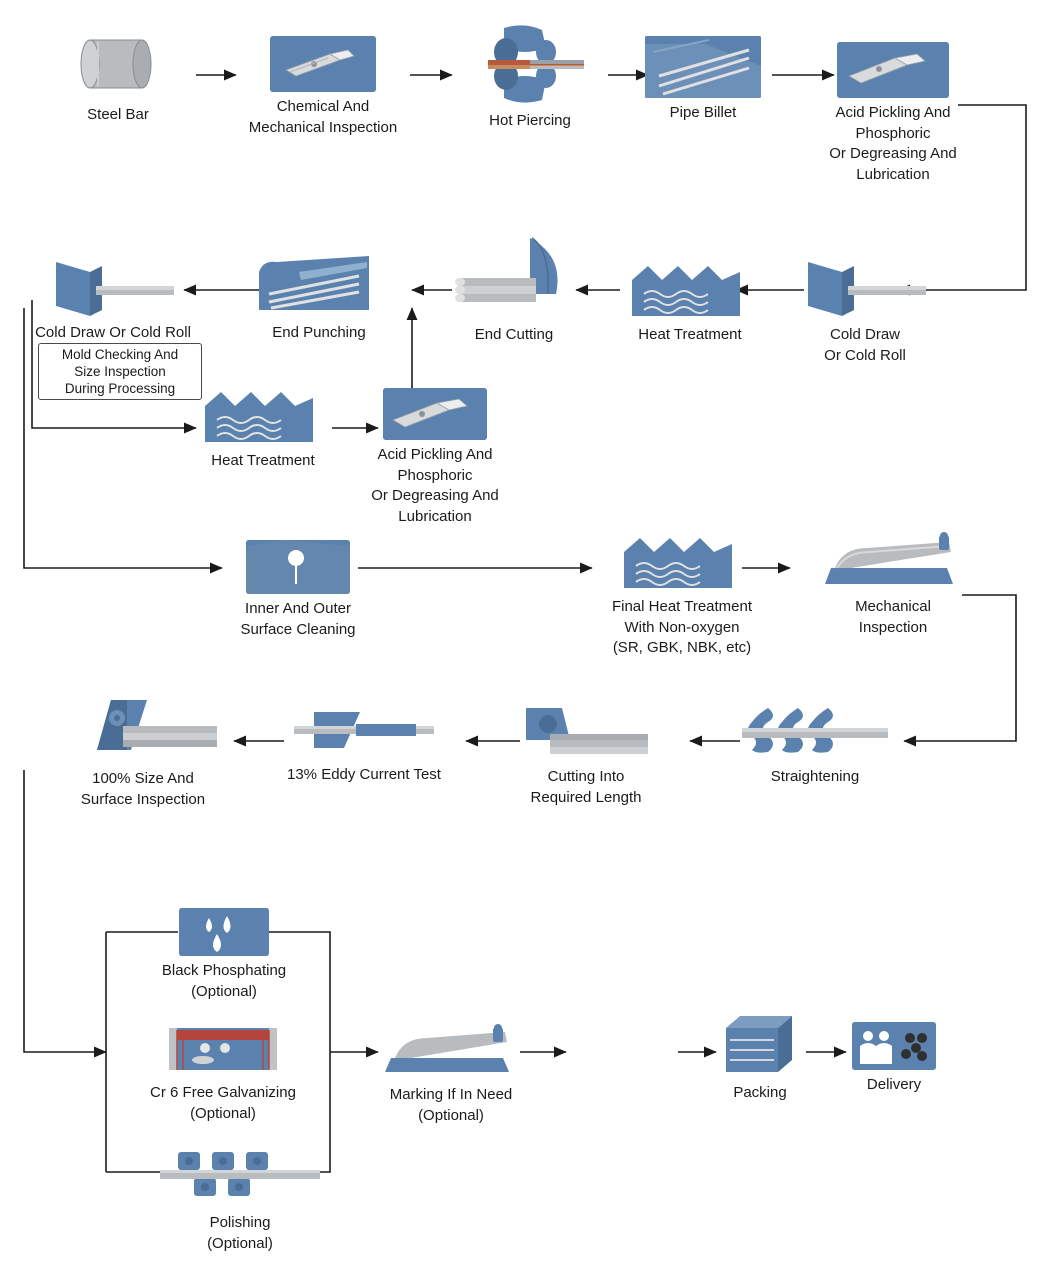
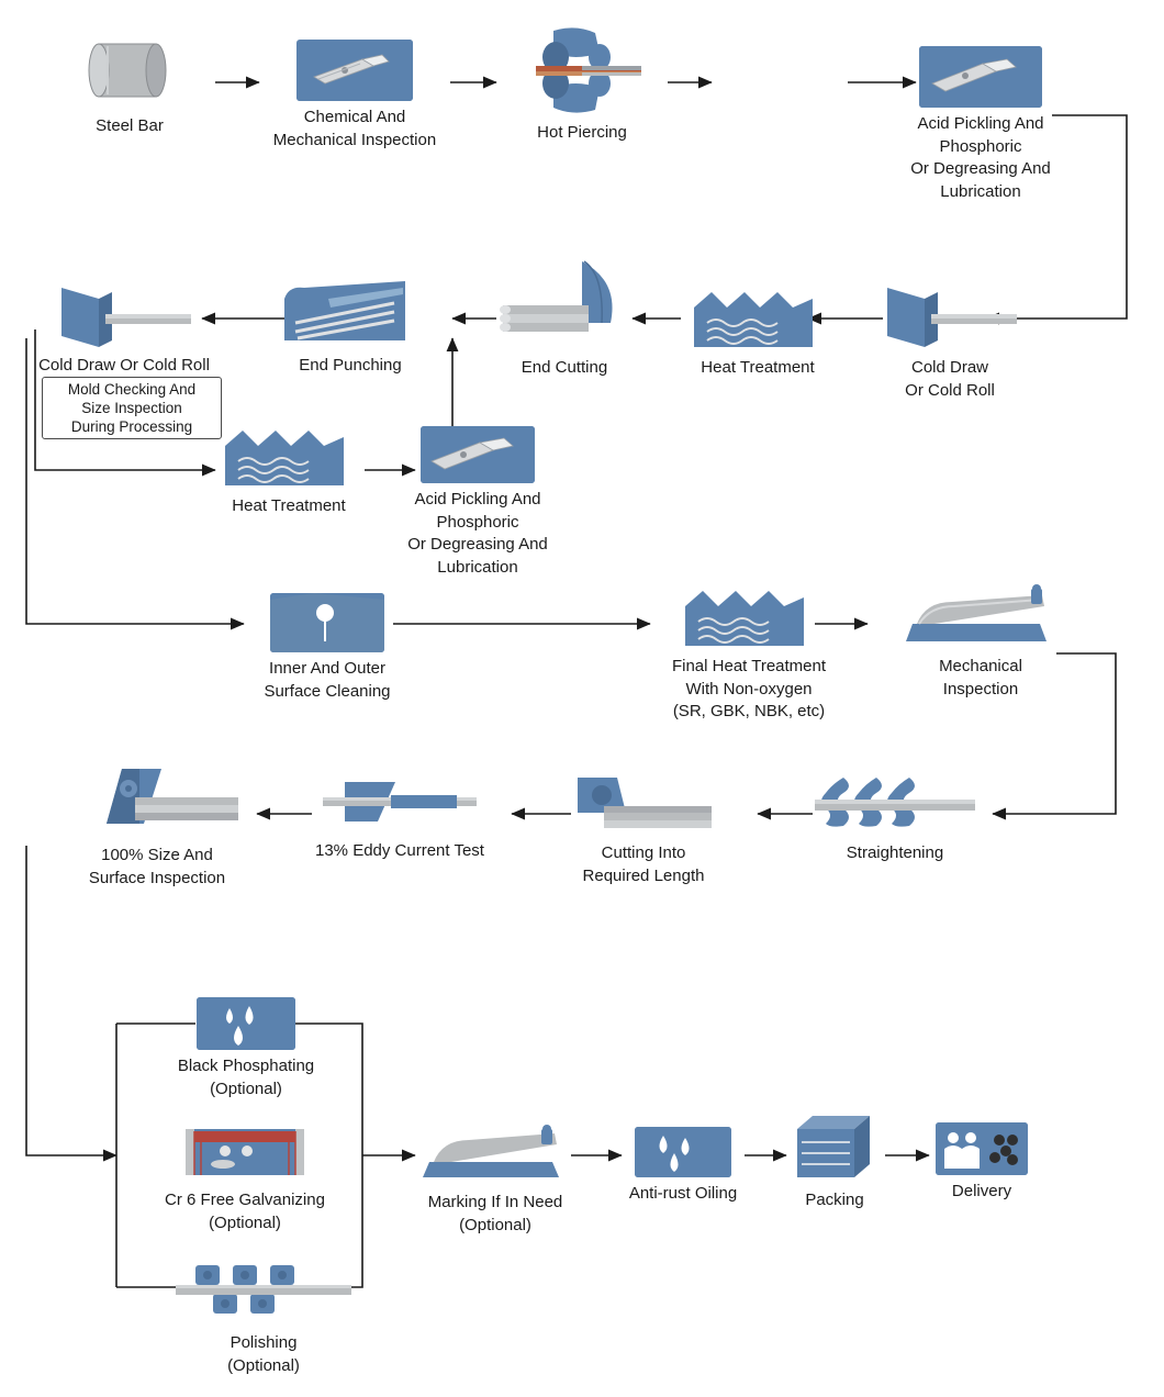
  Steel Bar
  Chemical And
  Mechanical Inspection
  Hot Piercing
- Pipe Billet
  Acid Pickling And
  Phosphoric
  Or Degreasing And
  Lubrication
  Cold Draw
  Or Cold Roll
  Heat Treatment
  End Cutting
  End Punching
  Cold Draw Or Cold Roll
  Mold Checking And
  Size Inspection
  During Processing
  Heat Treatment
  Acid Pickling And
  Phosphoric
  Or Degreasing And
  Lubrication
  Inner And Outer
  Surface Cleaning
  Final Heat Treatment
  With Non-oxygen
  (SR, GBK, NBK, etc)
  Mechanical
  Inspection
  Straightening
  Cutting Into
  Required Length
  13% Eddy Current Test
  100% Size And
  Surface Inspection
  Black Phosphating
  (Optional)
  Cr 6 Free Galvanizing
  (Optional)
  Polishing
  (Optional)
  Marking If In Need
  (Optional)
+ Anti-rust Oiling
  Packing
  Delivery
